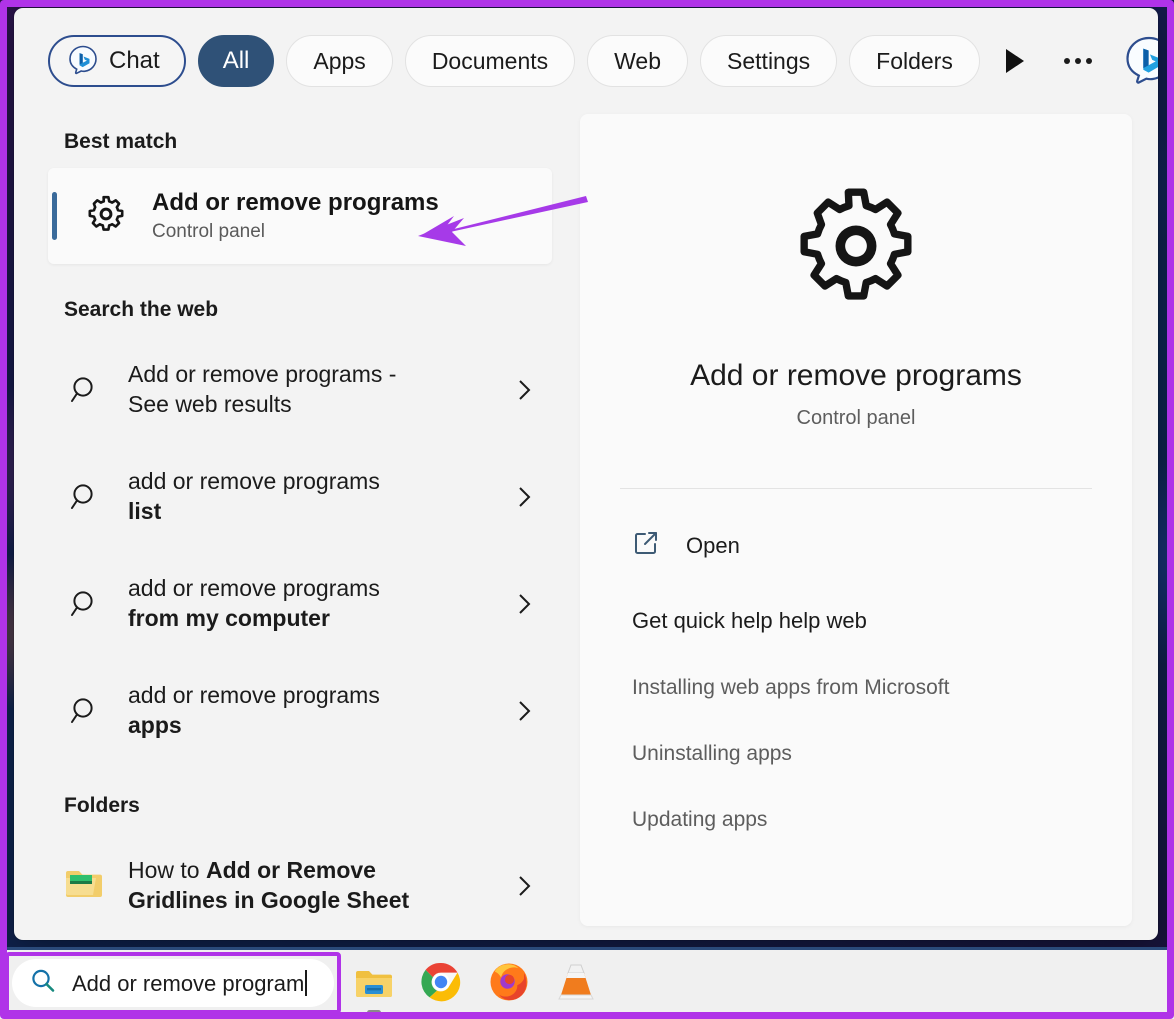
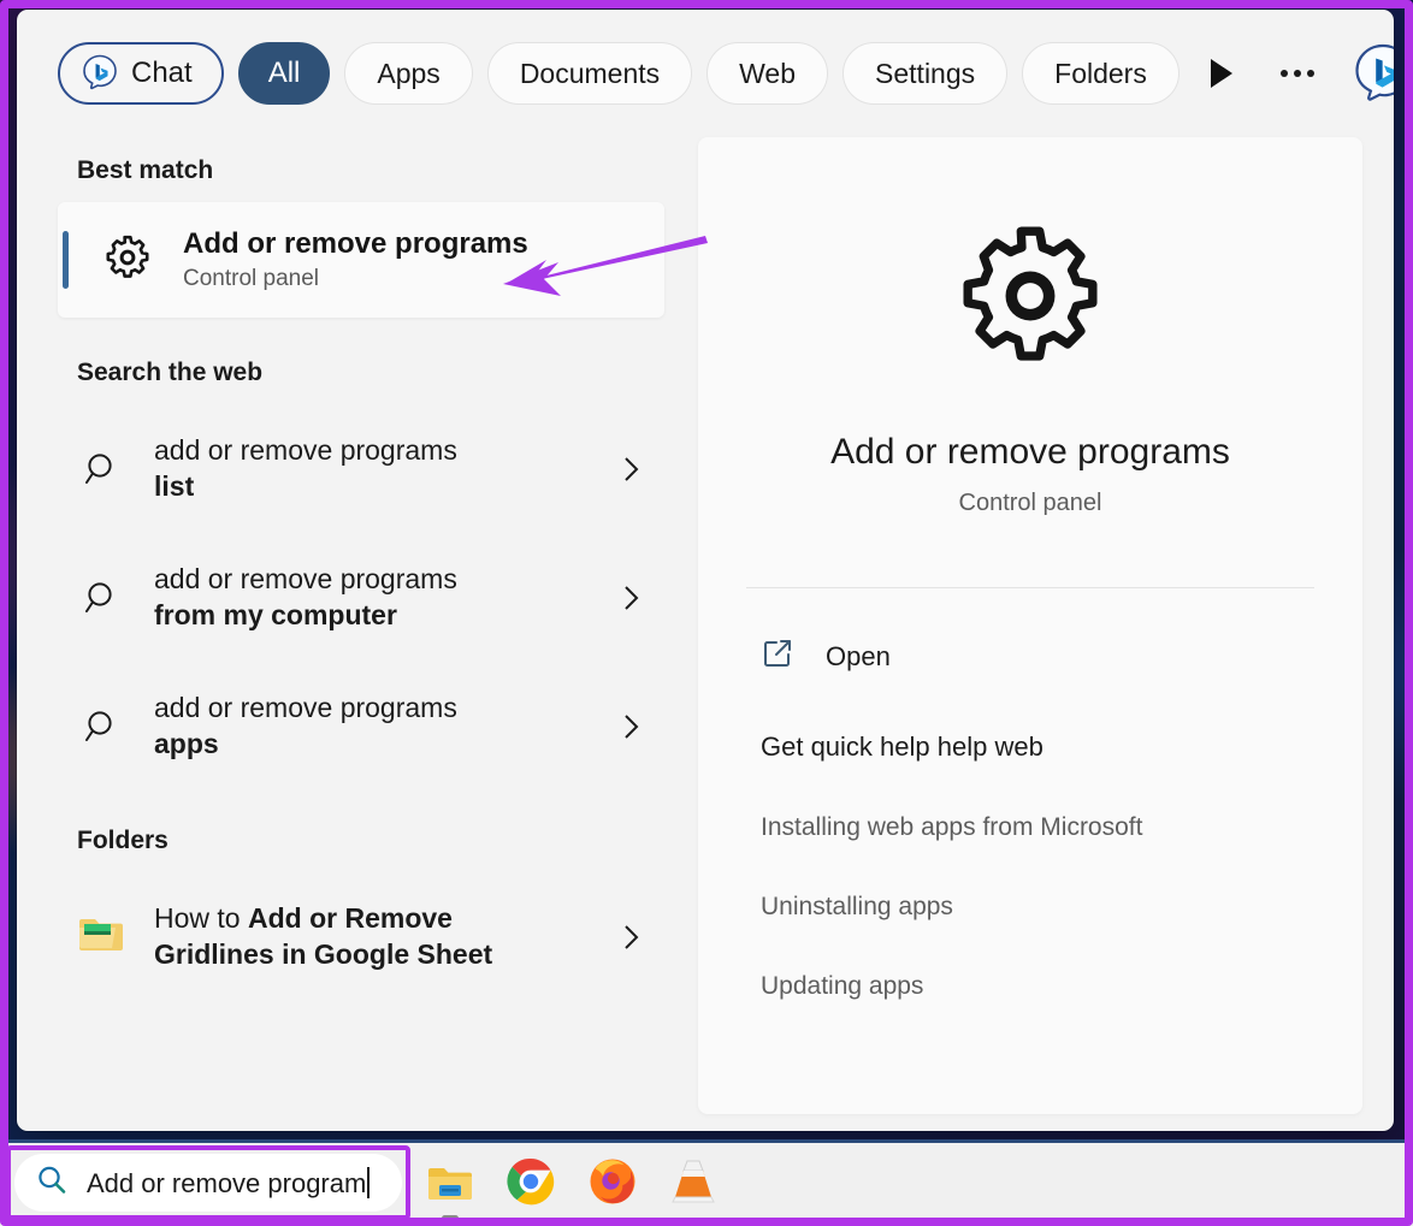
  Chat
  All
  Apps
  Documents
  Web
  Settings
  Folders
  Best match
  Add or remove programs
  Control panel
  Search the web
- Add or remove programs -
- See web results
  add or remove programs
  list
  add or remove programs
  from my computer
  add or remove programs
  apps
  Folders
  How to Add or Remove
  Gridlines in Google Sheet
  Add or remove programs
  Control panel
  Open
  Get quick help help web
  Installing web apps from Microsoft
  Uninstalling apps
  Updating apps
  Add or remove program
